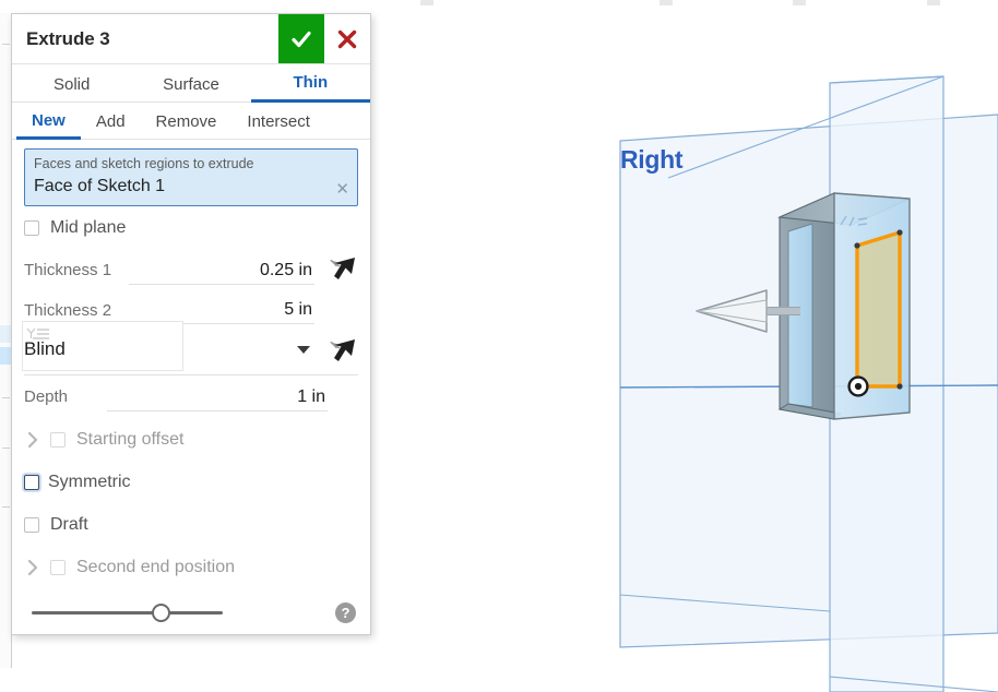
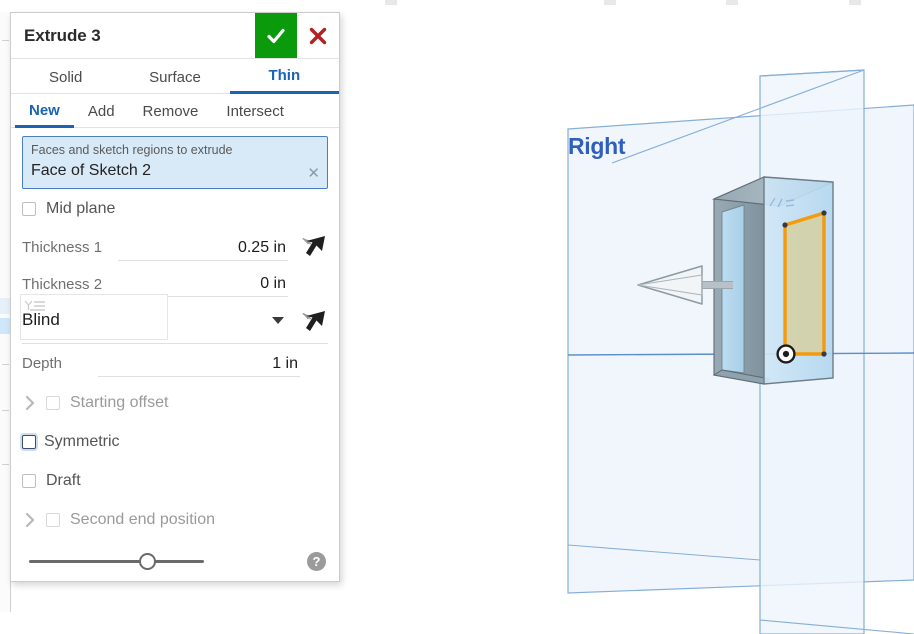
  Right
  Extrude 3
  Solid
  Surface
  Thin
  New
  Add
  Remove
  Intersect
  Faces and sketch regions to extrude
- Face of Sketch 1
+ Face of Sketch 2
  ✕
  Mid plane
  Thickness 1
  0.25 in
  Thickness 2
- 5 in
+ 0 in
  Blind
  Depth
  1 in
  Starting offset
  Symmetric
  Draft
  Second end position
  ?
